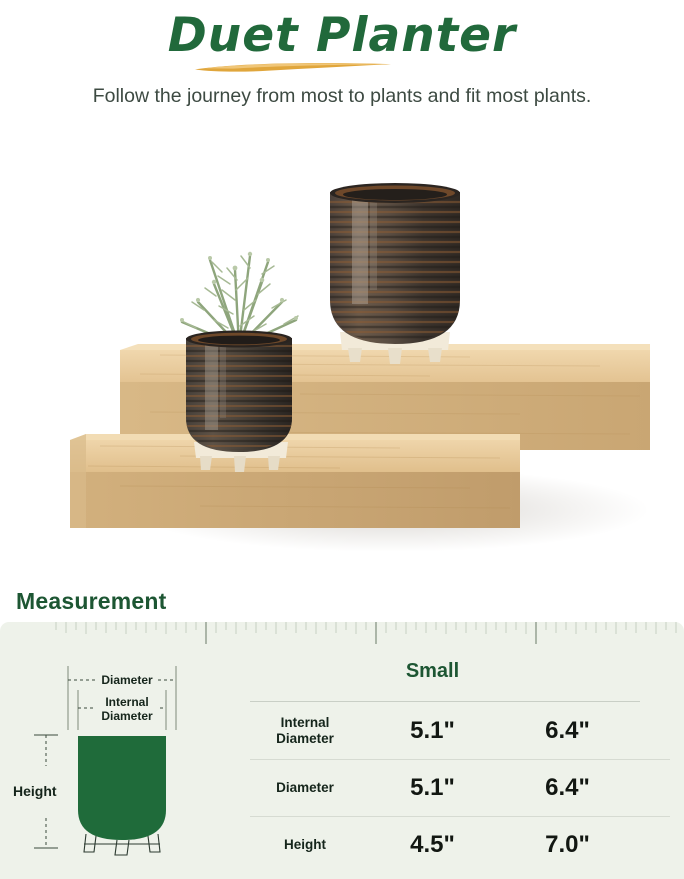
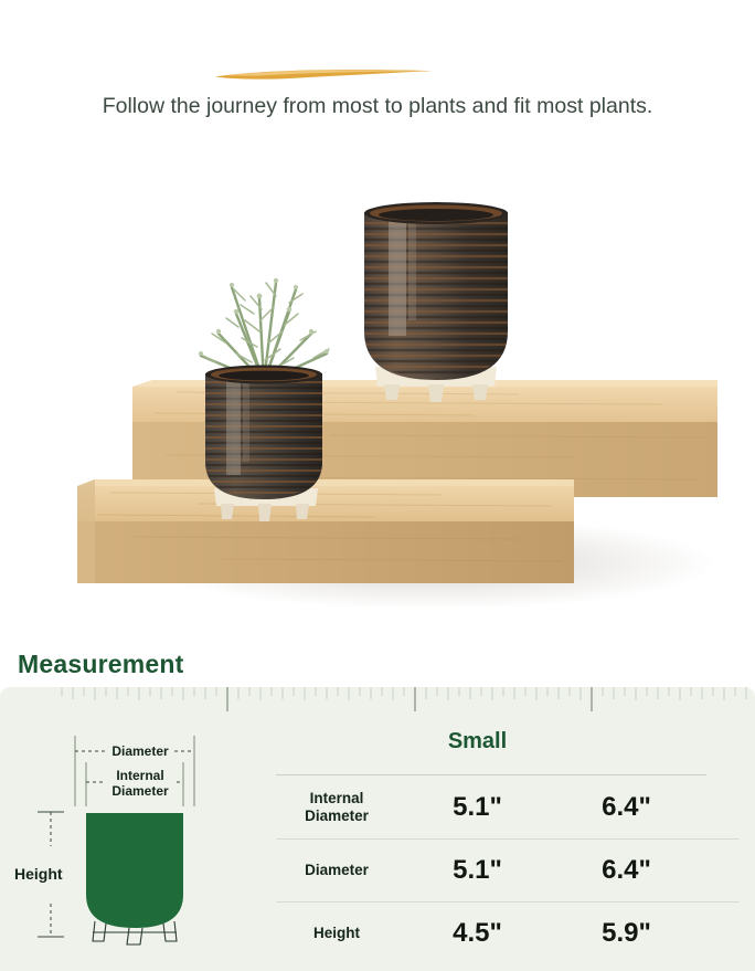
- Duet Planter
  Follow the journey from most to plants and fit most plants.
  Measurement
  Diameter
  Internal
  Diameter
  Height
  Small
  Internal
  Diameter
  5.1"
  6.4"
  Diameter
  5.1"
  6.4"
  Height
  4.5"
- 7.0"
+ 5.9"
